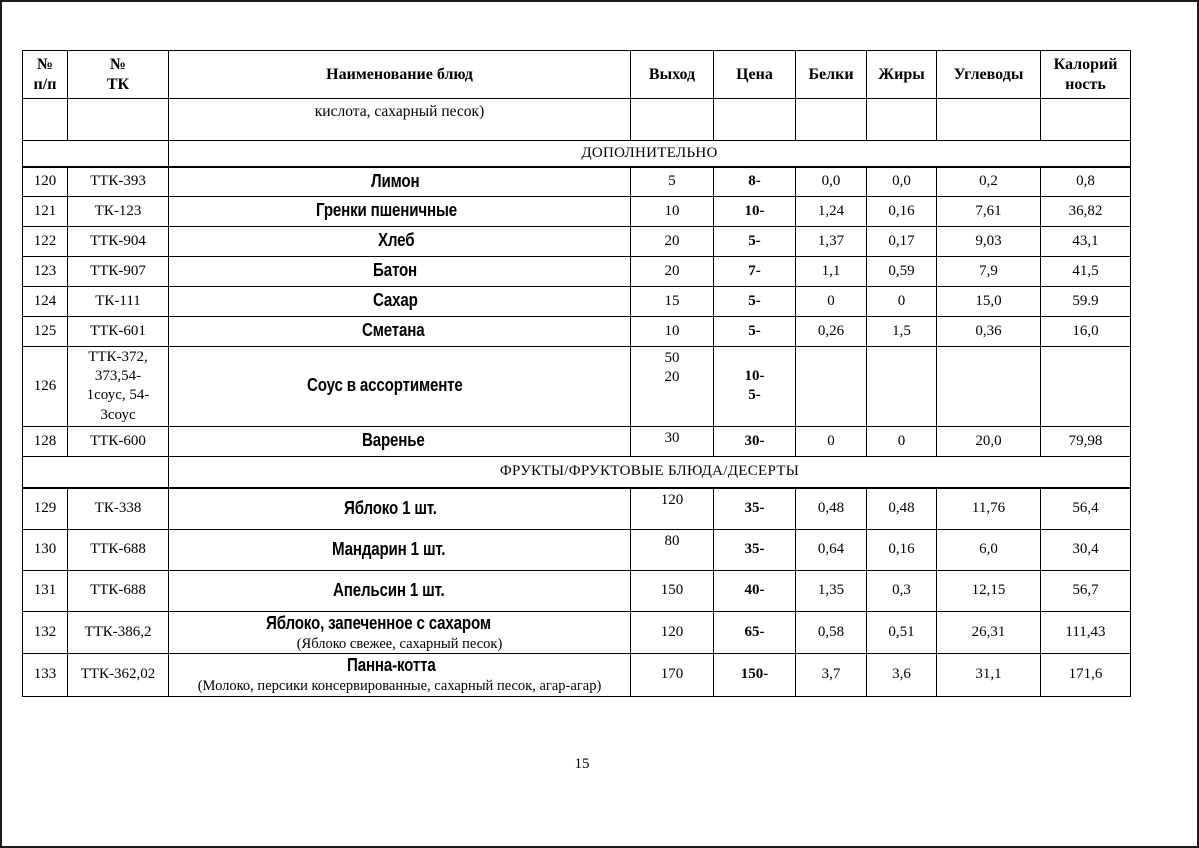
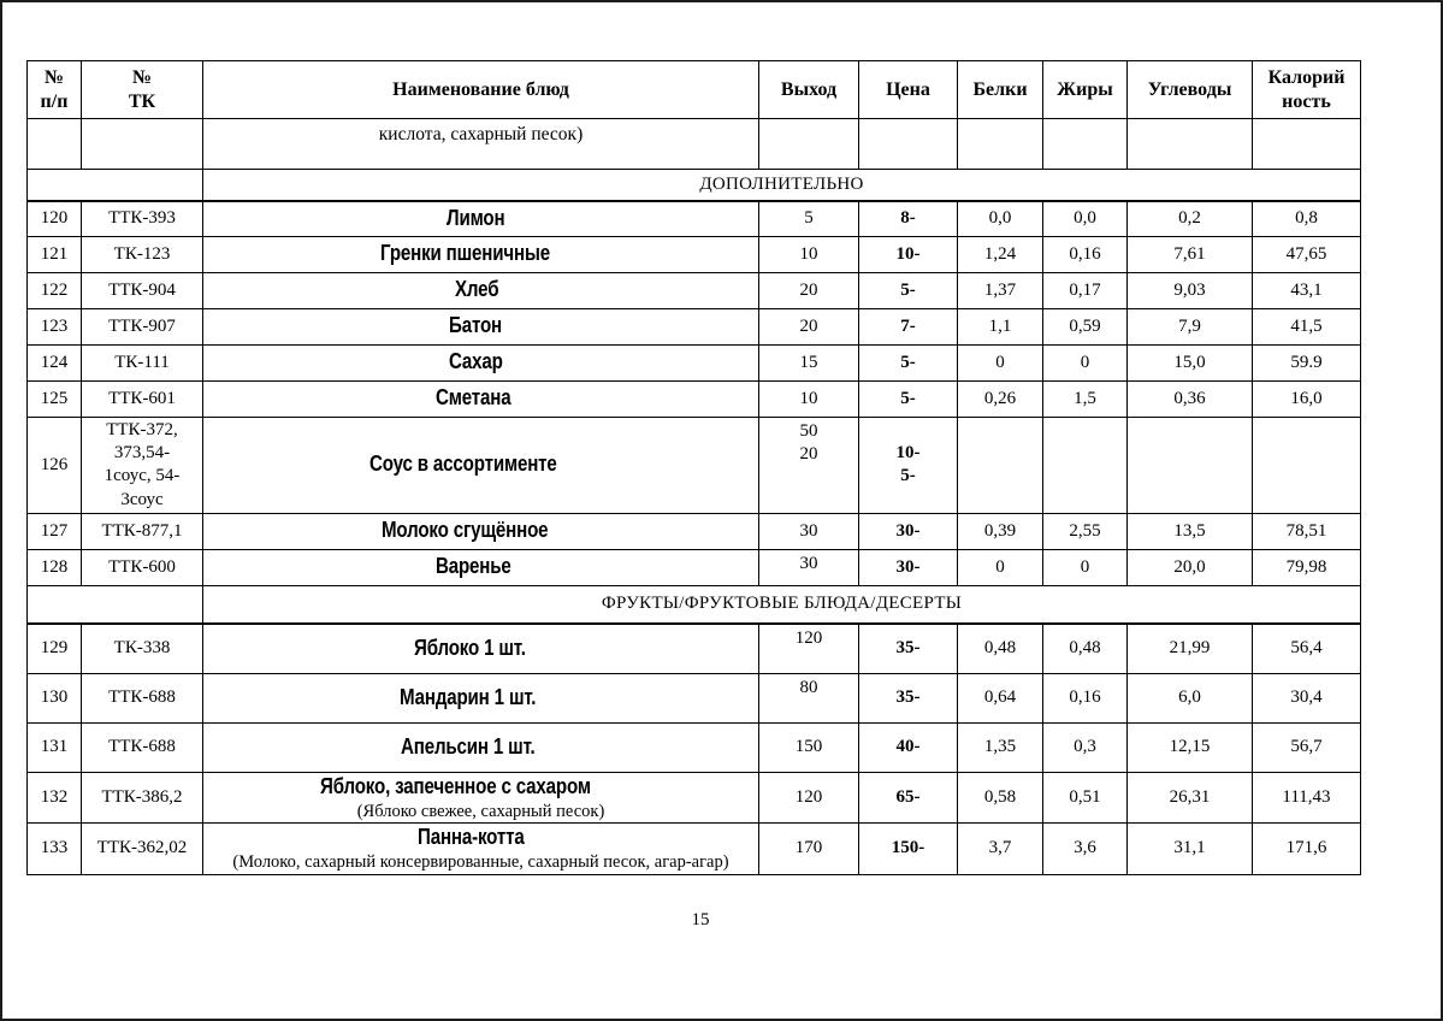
  № п/п	№ ТК	Наименование блюд	Выход	Цена	Белки	Жиры	Углеводы	Калорий ность
  		кислота, сахарный песок)
  	ДОПОЛНИТЕЛЬНО
  120	ТТК-393	Лимон	5	8-	0,0	0,0	0,2	0,8
- 121	ТК-123	Гренки пшеничные	10	10-	1,24	0,16	7,61	36,82
+ 121	ТК-123	Гренки пшеничные	10	10-	1,24	0,16	7,61	47,65
  122	ТТК-904	Хлеб	20	5-	1,37	0,17	9,03	43,1
  123	ТТК-907	Батон	20	7-	1,1	0,59	7,9	41,5
  124	ТК-111	Сахар	15	5-	0	0	15,0	59.9
  125	ТТК-601	Сметана	10	5-	0,26	1,5	0,36	16,0
  126	ТТК-372, 373,54- 1соус, 54- 3соус	Соус в ассортименте	50 20	10- 5-
+ 127	ТТК-877,1	Молоко сгущённое	30	30-	0,39	2,55	13,5	78,51
  128	ТТК-600	Варенье	30	30-	0	0	20,0	79,98
  	ФРУКТЫ/ФРУКТОВЫЕ БЛЮДА/ДЕСЕРТЫ
- 129	ТК-338	Яблоко 1 шт.	120	35-	0,48	0,48	11,76	56,4
+ 129	ТК-338	Яблоко 1 шт.	120	35-	0,48	0,48	21,99	56,4
  130	ТТК-688	Мандарин 1 шт.	80	35-	0,64	0,16	6,0	30,4
  131	ТТК-688	Апельсин 1 шт.	150	40-	1,35	0,3	12,15	56,7
  132	ТТК-386,2	Яблоко, запеченное с сахаром(Яблоко свежее, сахарный песок)	120	65-	0,58	0,51	26,31	111,43
- 133	ТТК-362,02	Панна-котта(Молоко, персики консервированные, сахарный песок, агар-агар)	170	150-	3,7	3,6	31,1	171,6
+ 133	ТТК-362,02	Панна-котта(Молоко, сахарный консервированные, сахарный песок, агар-агар)	170	150-	3,7	3,6	31,1	171,6
  15
